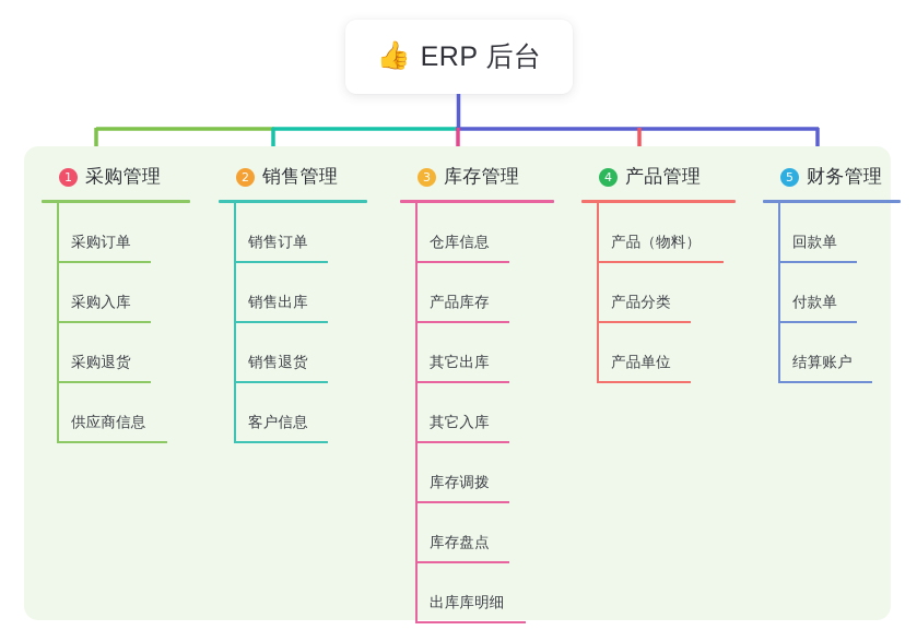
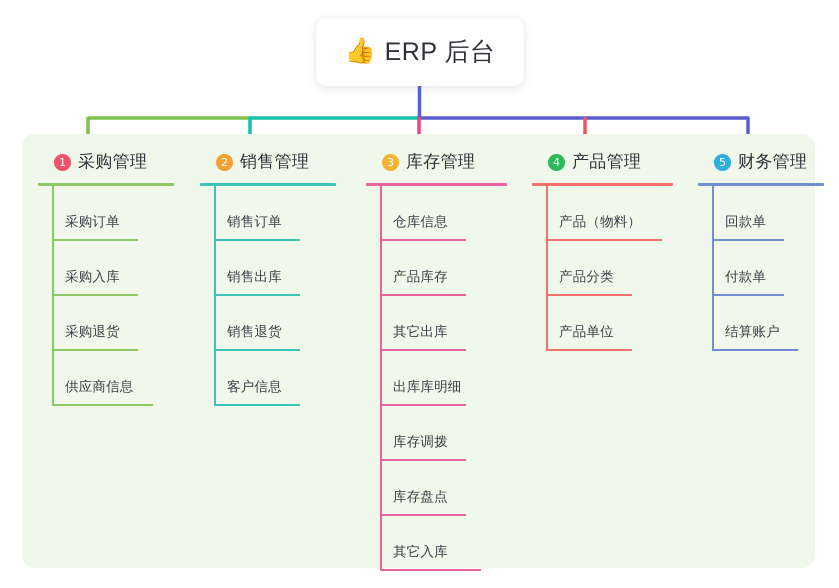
  👍
  ERP 后台
  1
  采购管理
  采购订单
  采购入库
  采购退货
  供应商信息
  2
  销售管理
  销售订单
  销售出库
  销售退货
  客户信息
  3
  库存管理
  仓库信息
  产品库存
  其它出库
- 其它入库
+ 出库库明细
  库存调拨
  库存盘点
- 出库库明细
+ 其它入库
  4
  产品管理
  产品（物料）
  产品分类
  产品单位
  5
  财务管理
  回款单
  付款单
  结算账户
